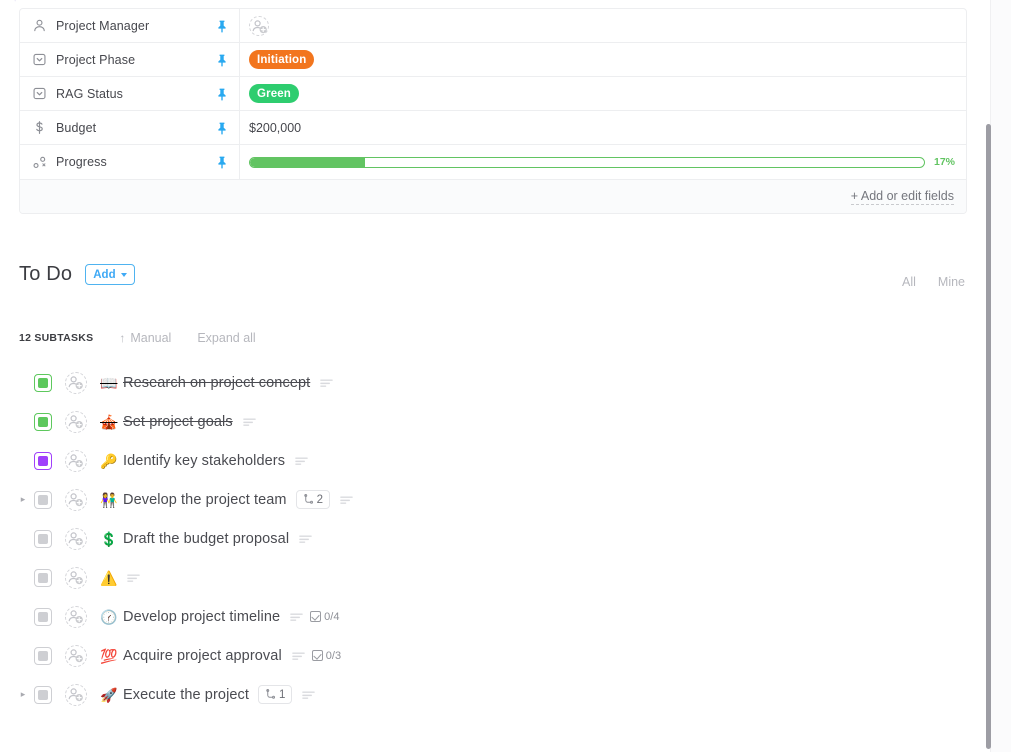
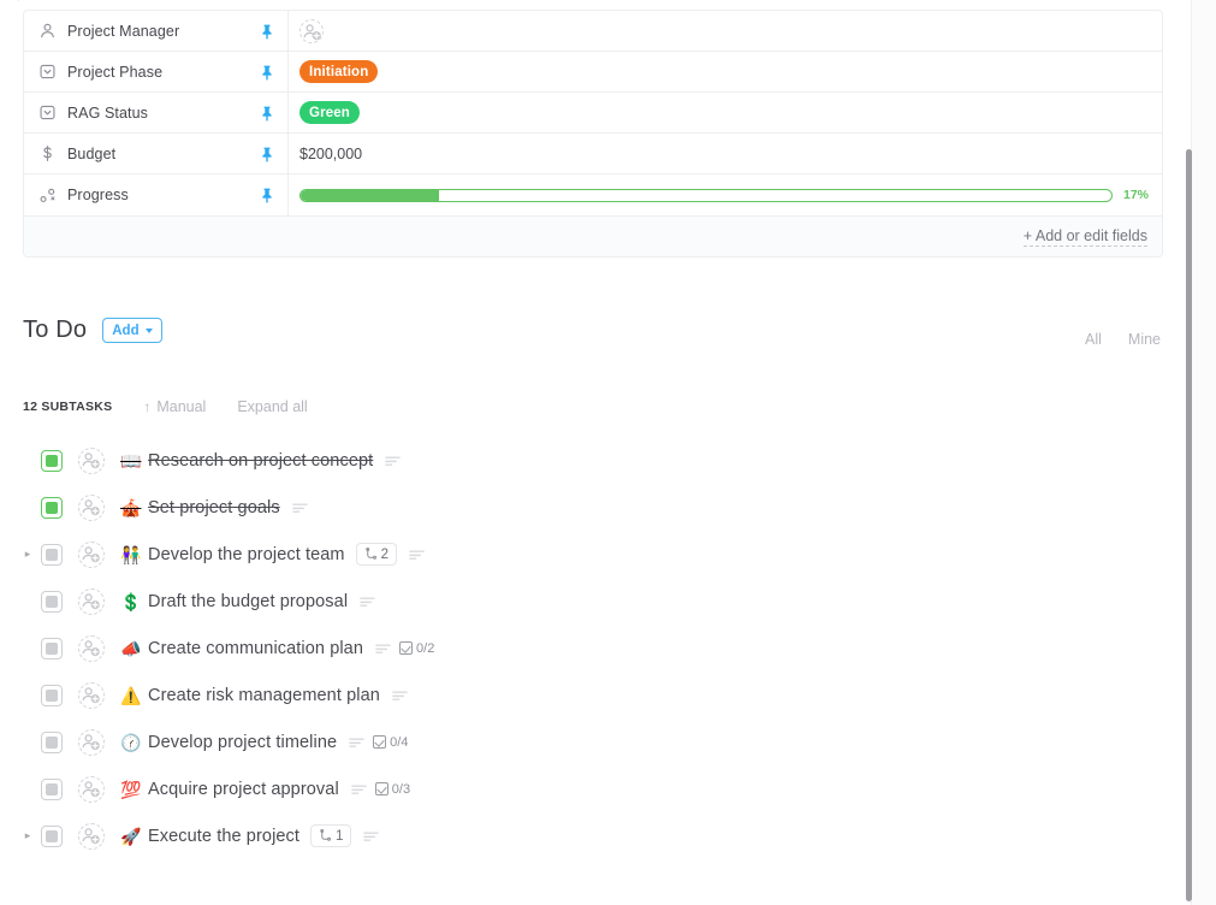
  Project Manager
  Project Phase
  Initiation
  RAG Status
  Green
  Budget
  $200,000
  Progress
  17%
  + Add or edit fields
  To Do
  Add
  All
  Mine
  12 SUBTASKS
  ↑
  Manual
  Expand all
  📖
  Research on project concept
  🎪
  Set project goals
- 🔑
- Identify key stakeholders
  ▸
  👫
  Develop the project team
  2
  💲
  Draft the budget proposal
+ 📣
+ Create communication plan
+ 0/2
  ⚠️
+ Create risk management plan
  🕜
  Develop project timeline
  0/4
  💯
  Acquire project approval
  0/3
  ▸
  🚀
  Execute the project
  1
